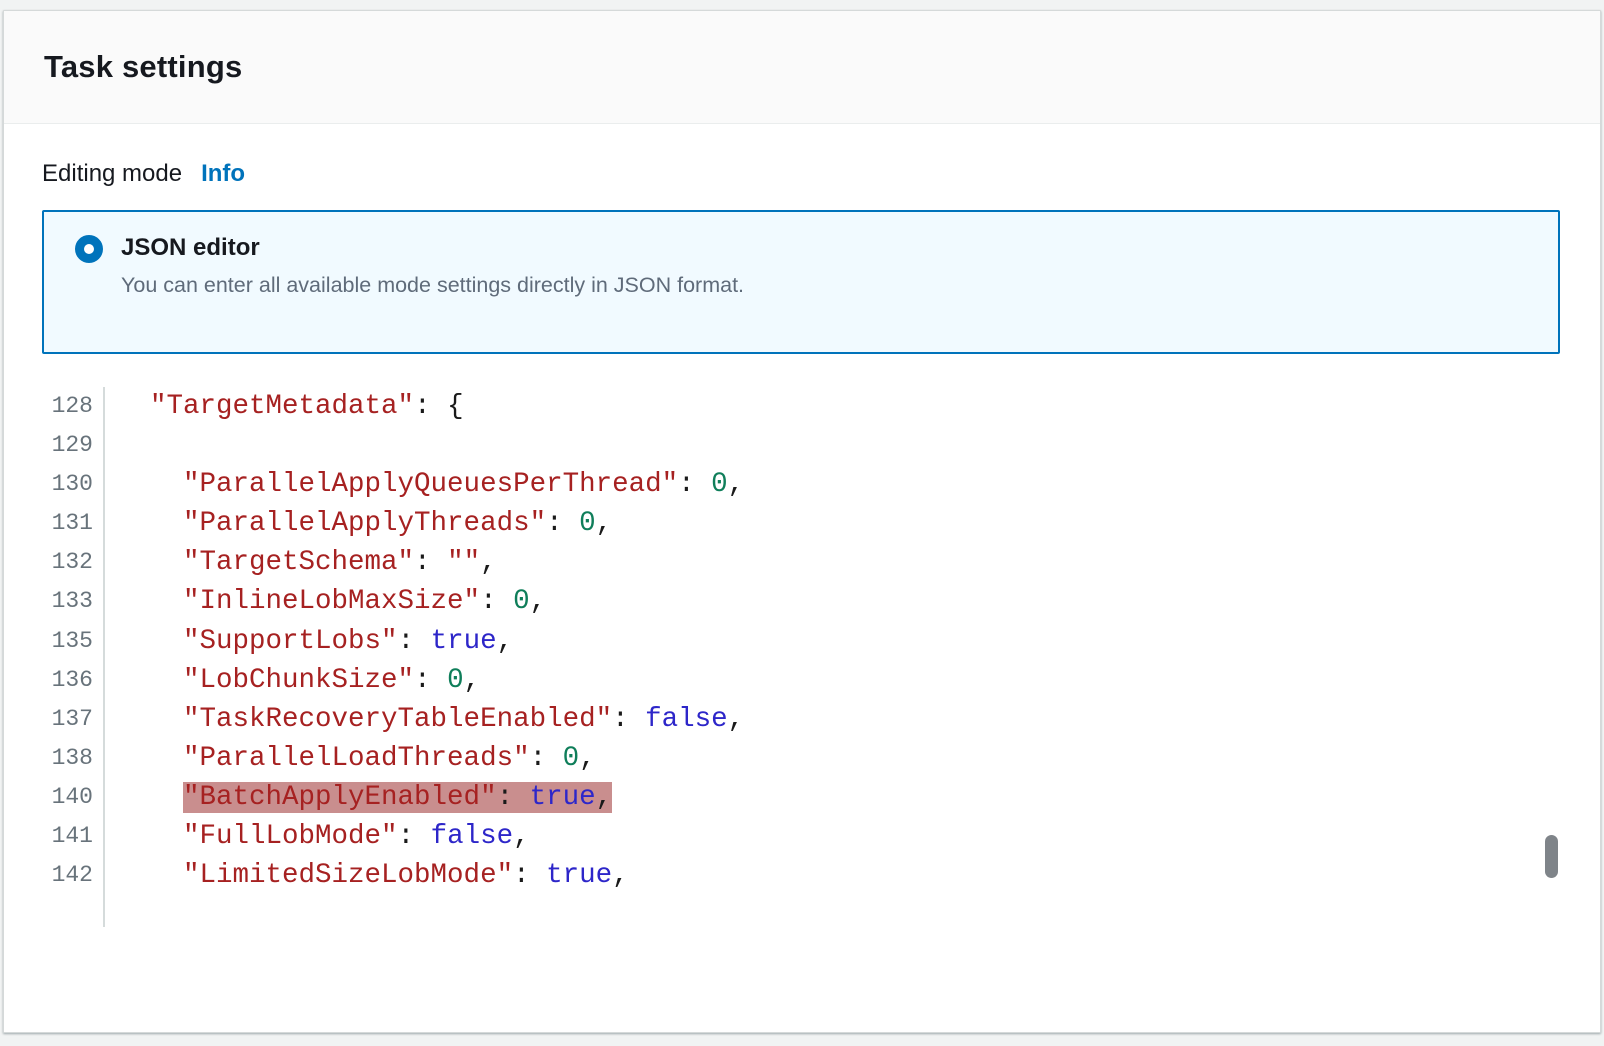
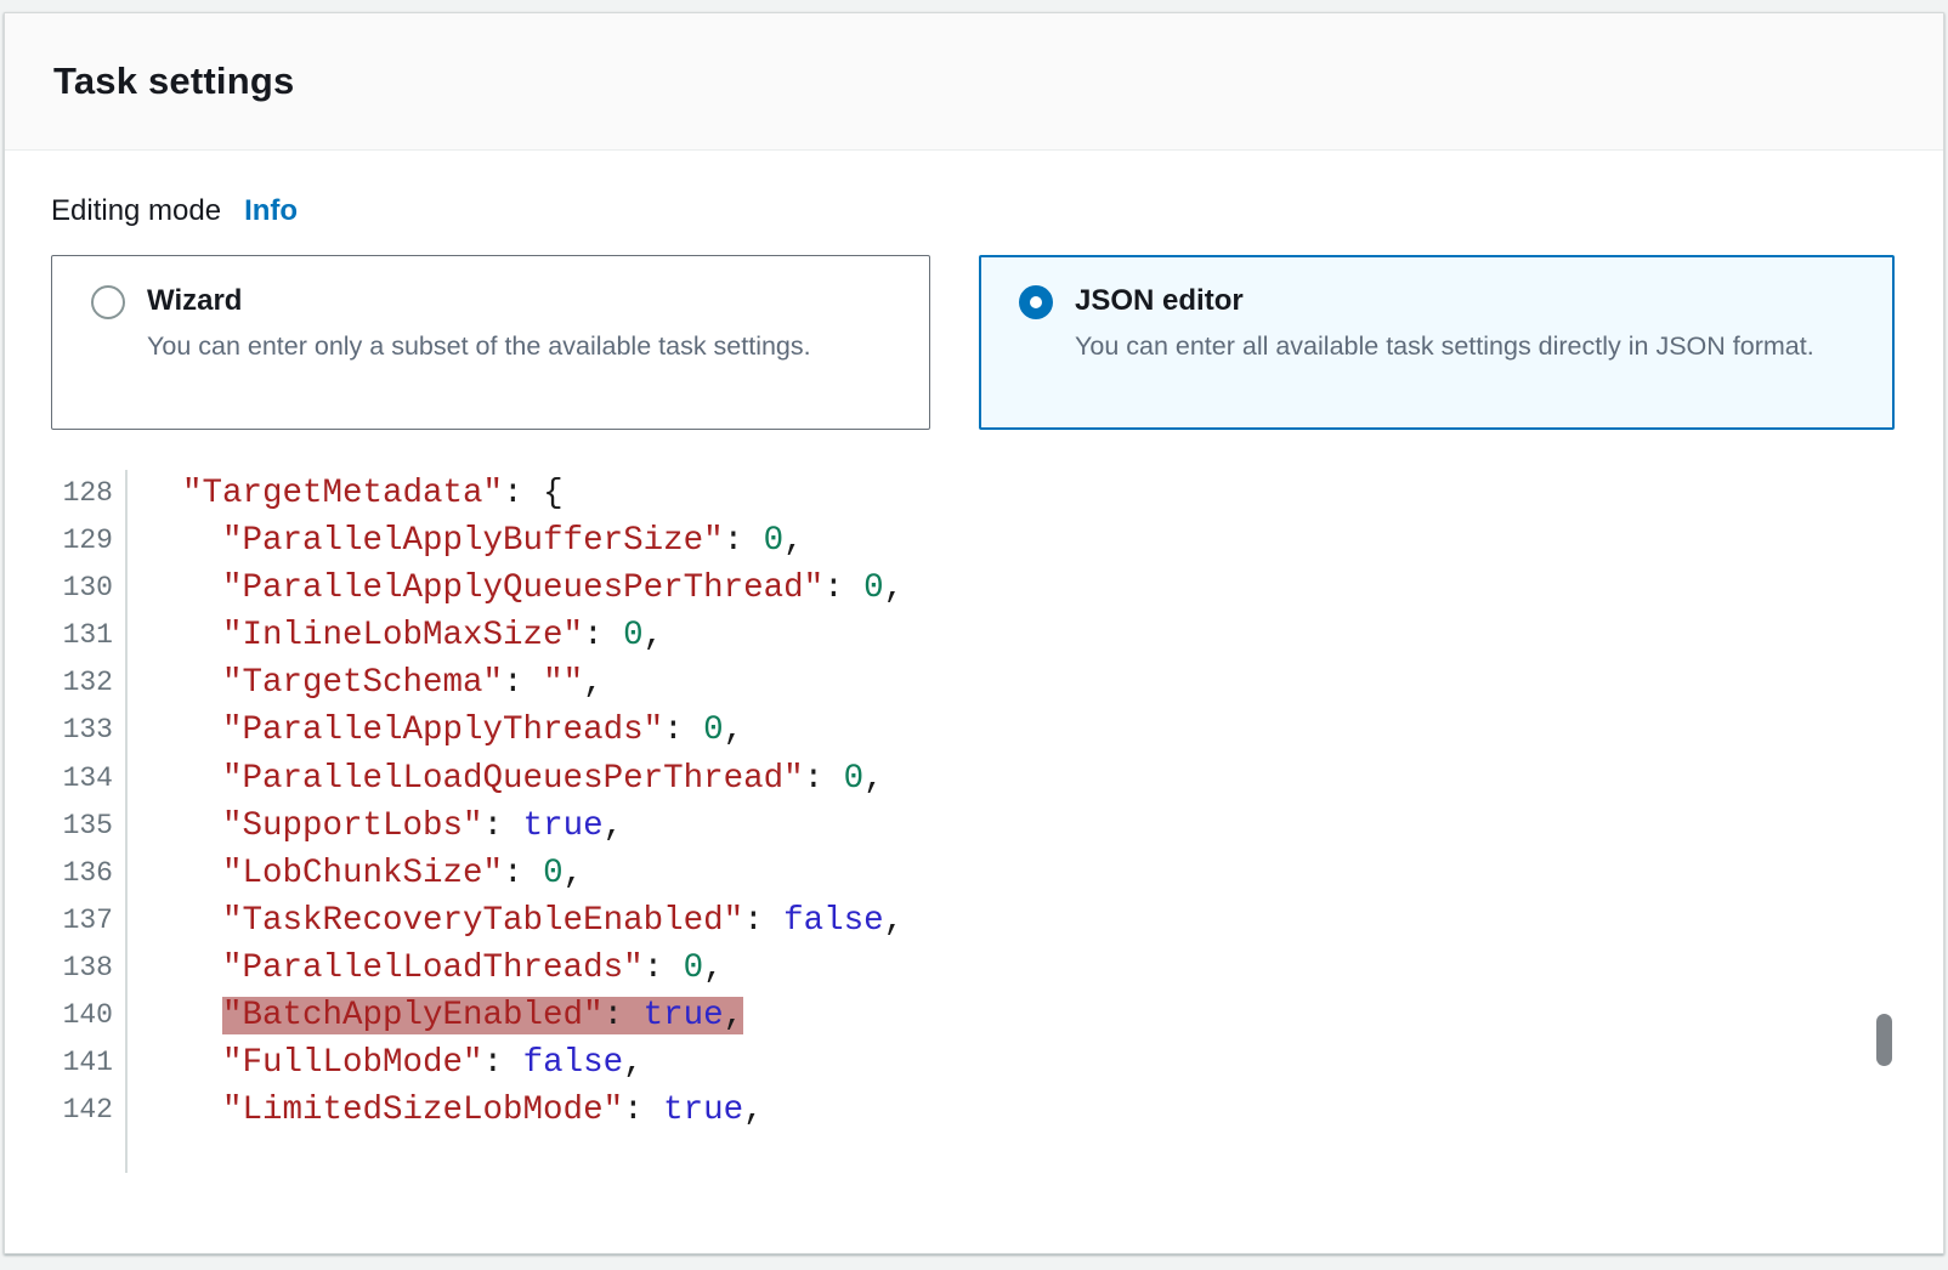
  Task settings
  Editing mode
  Info
+ Wizard
+ You can enter only a subset of the available task settings.
  JSON editor
- You can enter all available mode settings directly in JSON format.
+ You can enter all available task settings directly in JSON format.
  128
  "TargetMetadata": {
  129
+ "ParallelApplyBufferSize": 0,
  130
  "ParallelApplyQueuesPerThread": 0,
  131
- "ParallelApplyThreads": 0,
+ "InlineLobMaxSize": 0,
  132
  "TargetSchema": "",
  133
- "InlineLobMaxSize": 0,
+ "ParallelApplyThreads": 0,
+ 134
+ "ParallelLoadQueuesPerThread": 0,
  135
  "SupportLobs": true,
  136
  "LobChunkSize": 0,
  137
  "TaskRecoveryTableEnabled": false,
  138
  "ParallelLoadThreads": 0,
  140
  "BatchApplyEnabled": true,
  141
  "FullLobMode": false,
  142
  "LimitedSizeLobMode": true,
